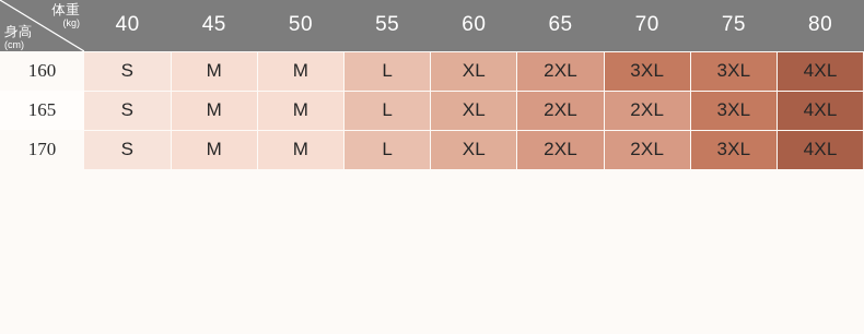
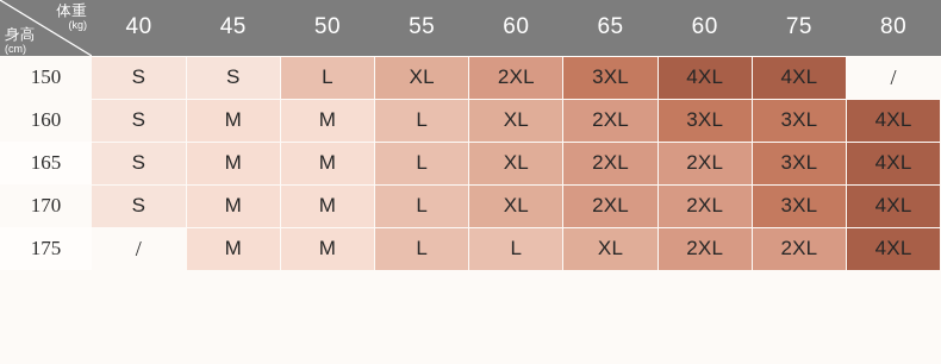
- 体重 (kg) 身高 (cm)	40	45	50	55	60	65	70	75	80
+ 体重 (kg) 身高 (cm)	40	45	50	55	60	65	60	75	80
+ 150	S	S	L	XL	2XL	3XL	4XL	4XL	/
  160	S	M	M	L	XL	2XL	3XL	3XL	4XL
  165	S	M	M	L	XL	2XL	2XL	3XL	4XL
  170	S	M	M	L	XL	2XL	2XL	3XL	4XL
+ 175	/	M	M	L	L	XL	2XL	2XL	4XL
